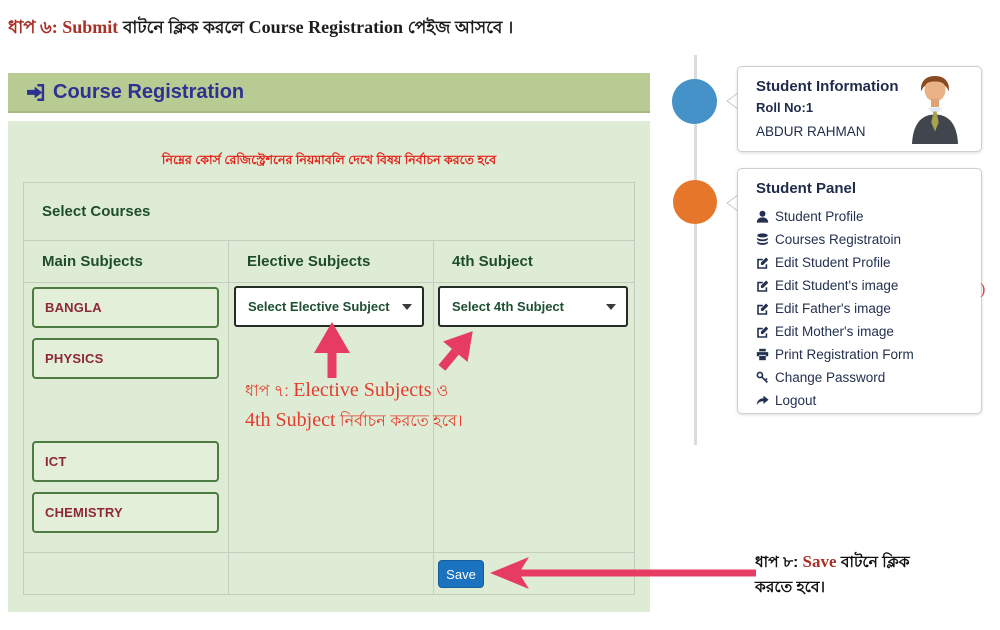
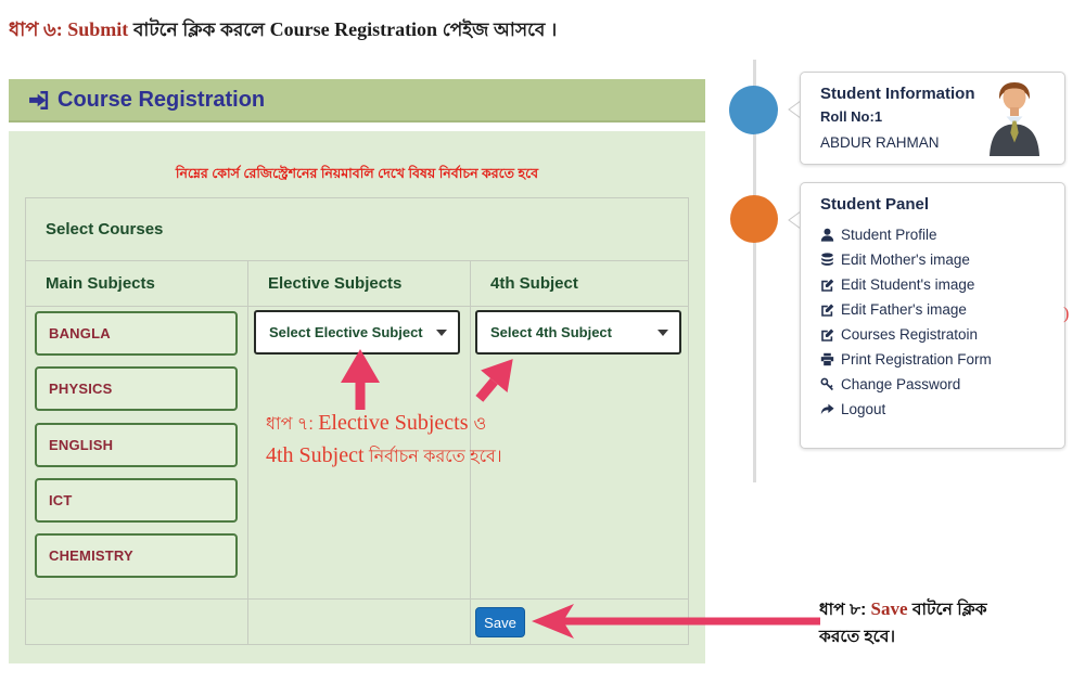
  ধাপ ৬: Submit বাটনে ক্লিক করলে Course Registration পেইজ আসবে ।
  Course Registration
  নিম্নের কোর্স রেজিস্ট্রেশনের নিয়মাবলি দেখে বিষয় নির্বাচন করতে হবে
  Select Courses
  Main Subjects
  Elective Subjects
  4th Subject
  BANGLA
  PHYSICS
+ ENGLISH
  ICT
  CHEMISTRY
  Select Elective Subject
  Select 4th Subject
  Save
  ধাপ ৭: Elective Subjects ও
  4th Subject নির্বাচন করতে হবে।
  ধাপ ৮: Save বাটনে ক্লিক
  করতে হবে।
  Student Information
  Roll No:1
  ABDUR RAHMAN
  Student Panel
  Student Profile
- Courses Registratoin
+ Edit Mother's image
- Edit Student Profile
  Edit Student's image
  Edit Father's image
- Edit Mother's image
+ Courses Registratoin
  Print Registration Form
  Change Password
  Logout
  )
